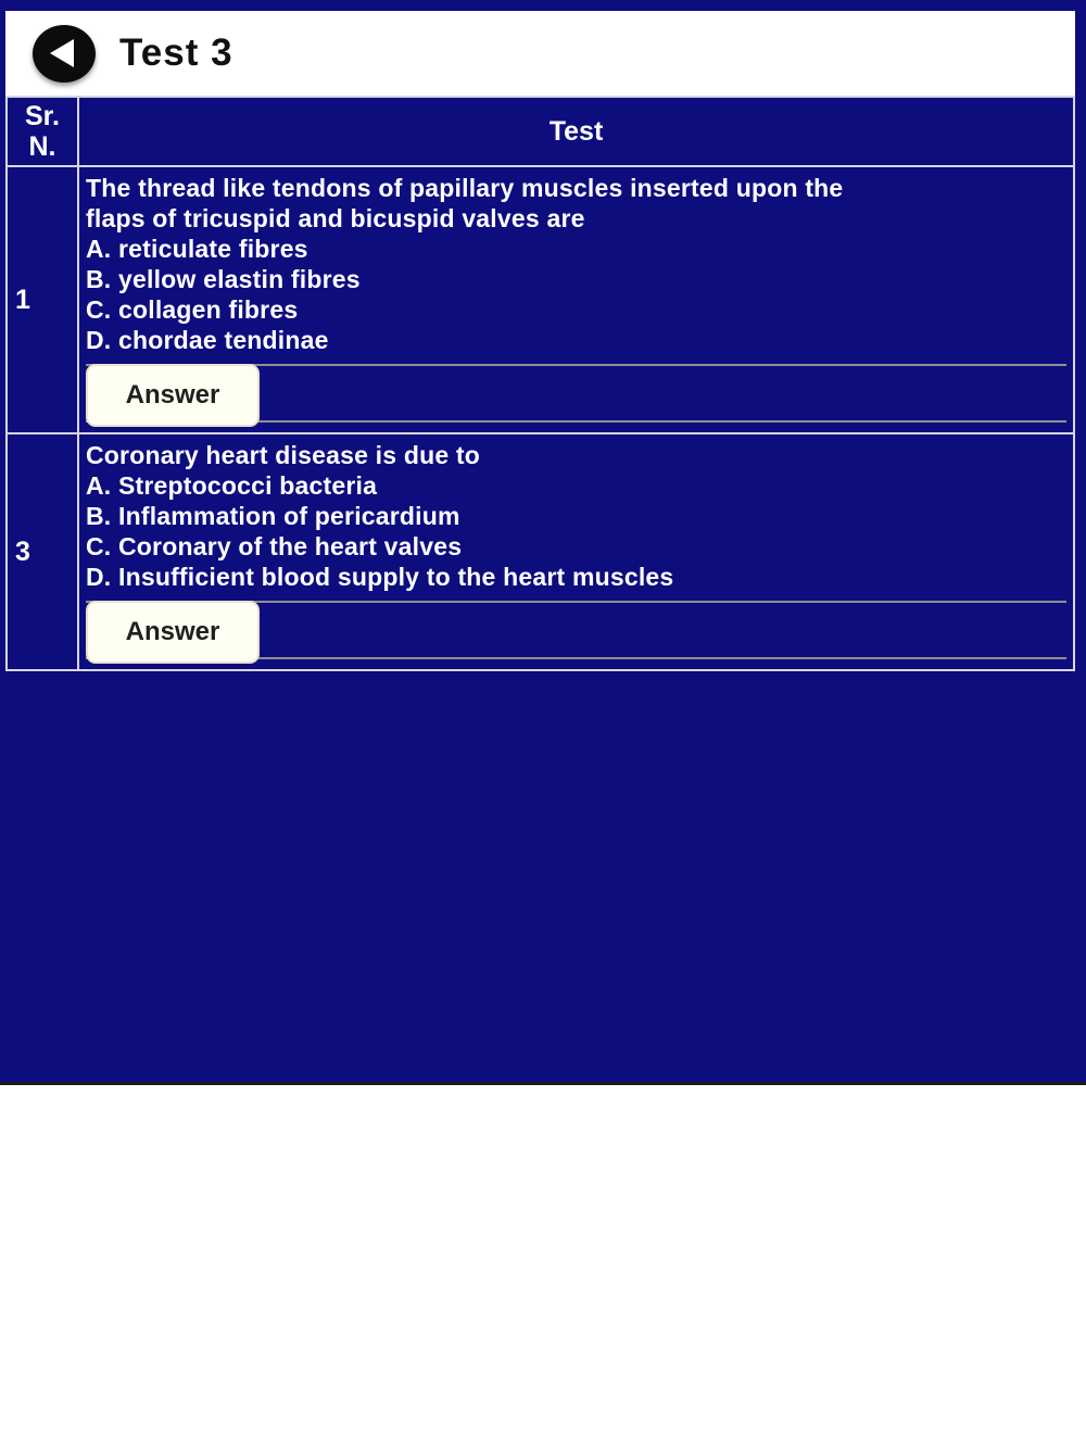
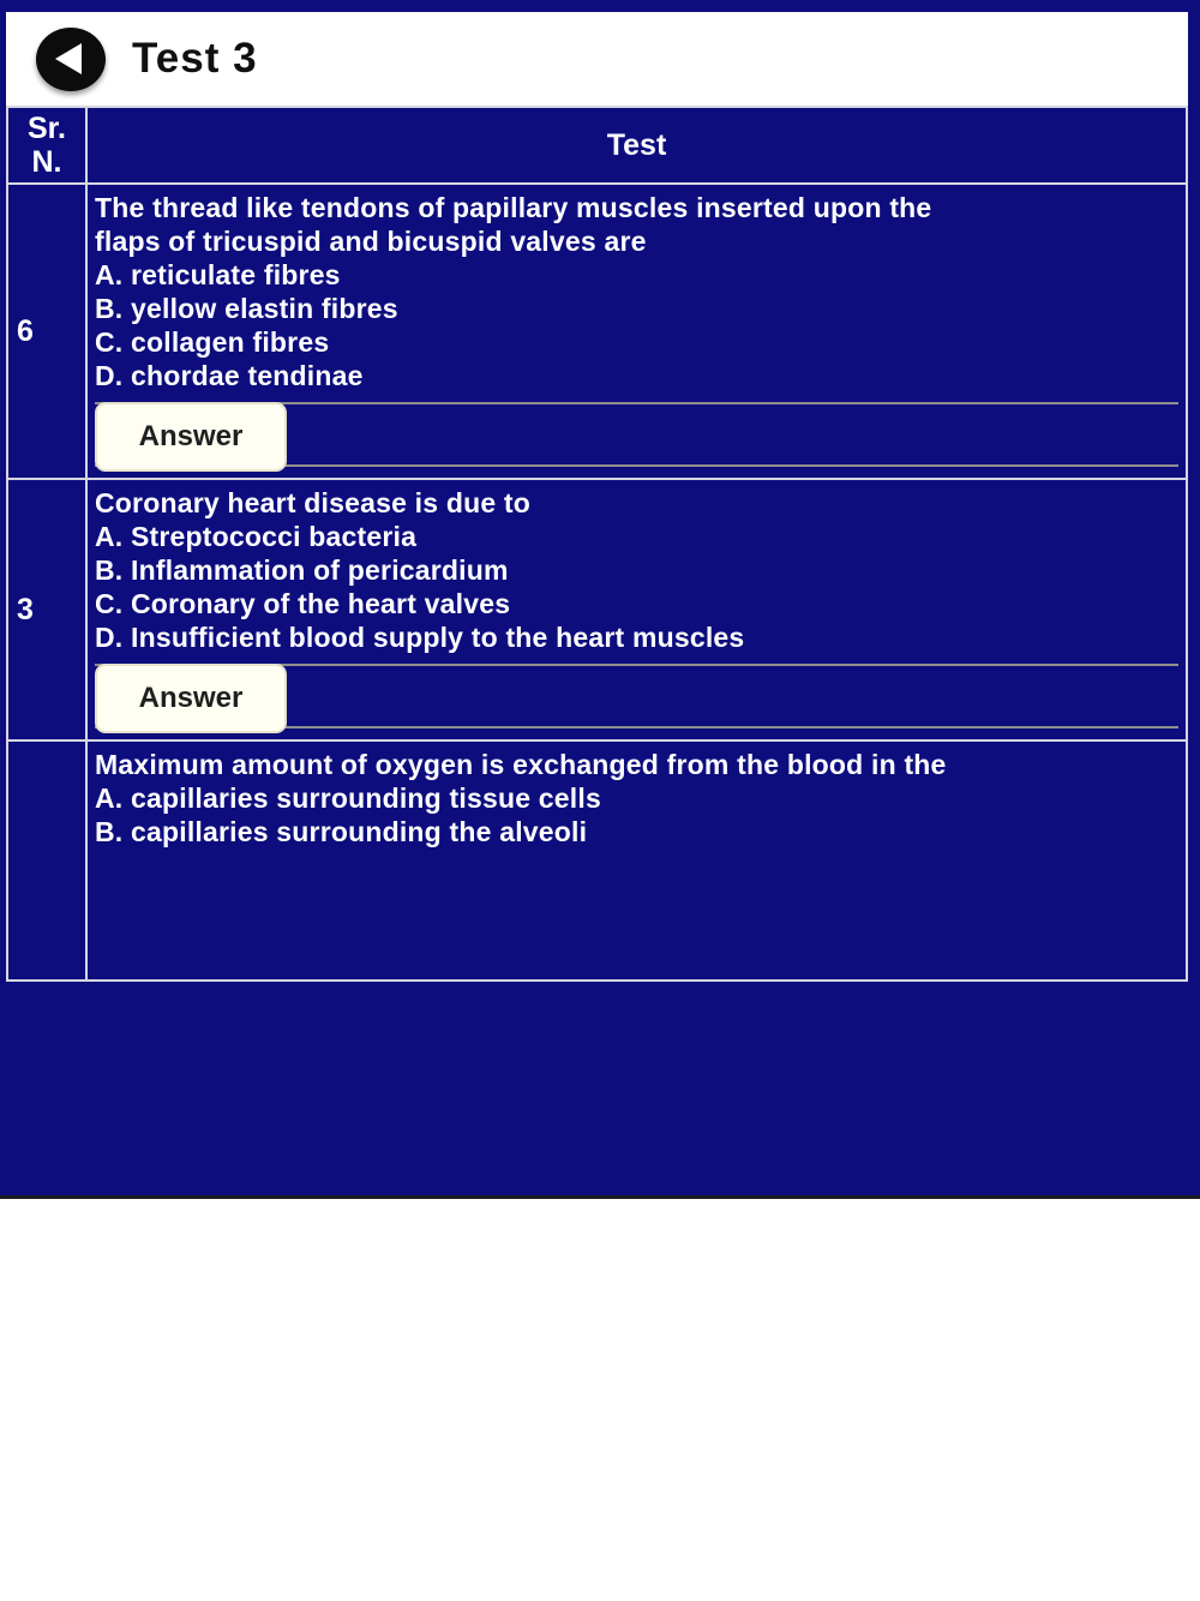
  Test 3
  Sr. N.	Test
- 1	The thread like tendons of papillary muscles inserted upon the flaps of tricuspid and bicuspid valves are A. reticulate fibres B. yellow elastin fibres C. collagen fibres D. chordae tendinae Answer
+ 6	The thread like tendons of papillary muscles inserted upon the flaps of tricuspid and bicuspid valves are A. reticulate fibres B. yellow elastin fibres C. collagen fibres D. chordae tendinae Answer
  3	Coronary heart disease is due to A. Streptococci bacteria B. Inflammation of pericardium C. Coronary of the heart valves D. Insufficient blood supply to the heart muscles Answer
+ 	Maximum amount of oxygen is exchanged from the blood in the A. capillaries surrounding tissue cells B. capillaries surrounding the alveoli
